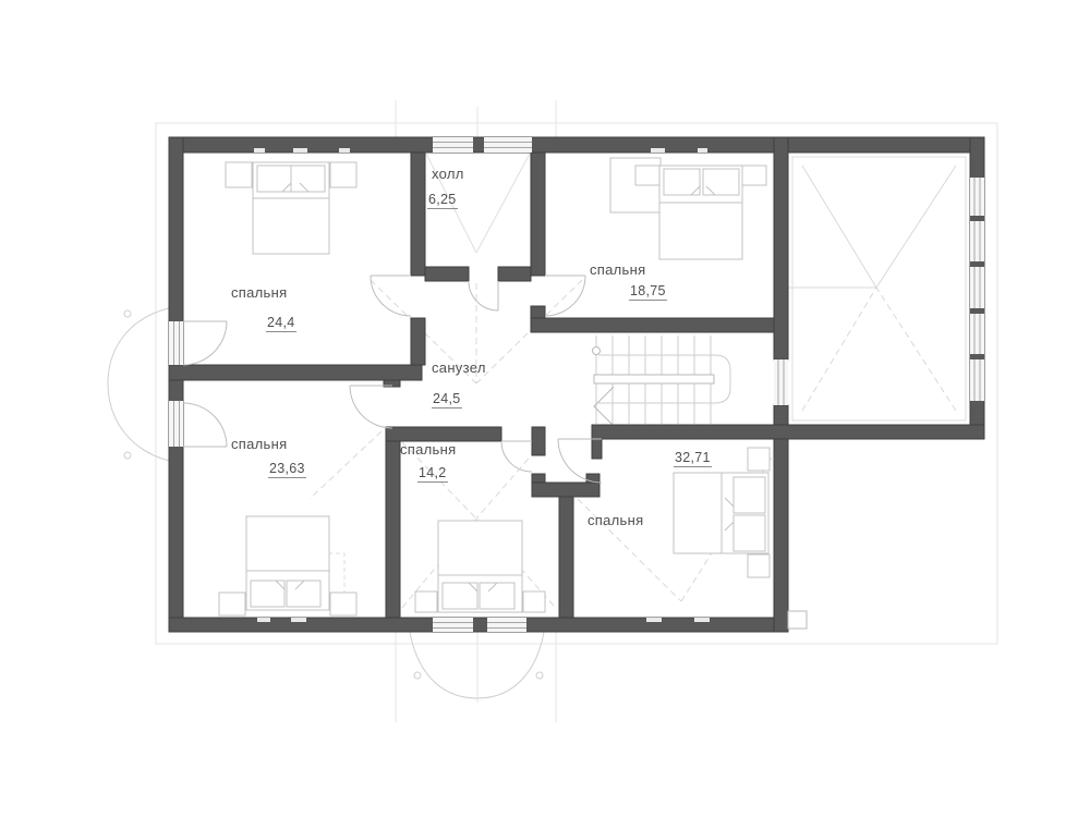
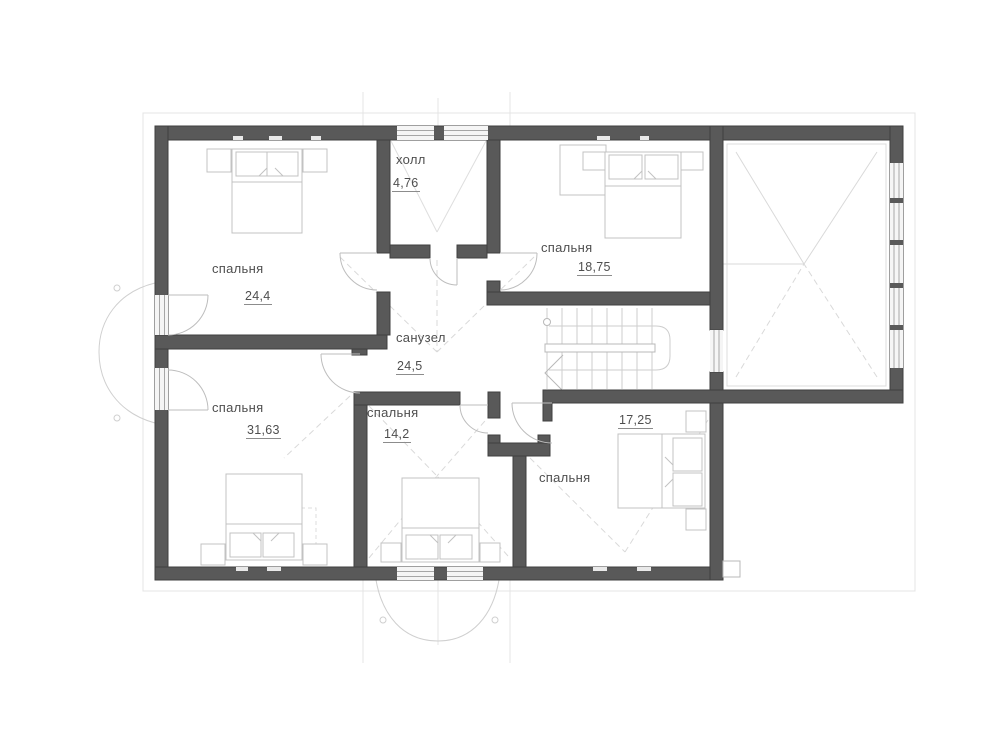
  холл
- 6,25
+ 4,76
  спальня
  24,4
  спальня
  18,75
  санузел
  24,5
  спальня
- 23,63
+ 31,63
  спальня
  14,2
  спальня
- 32,71
+ 17,25
